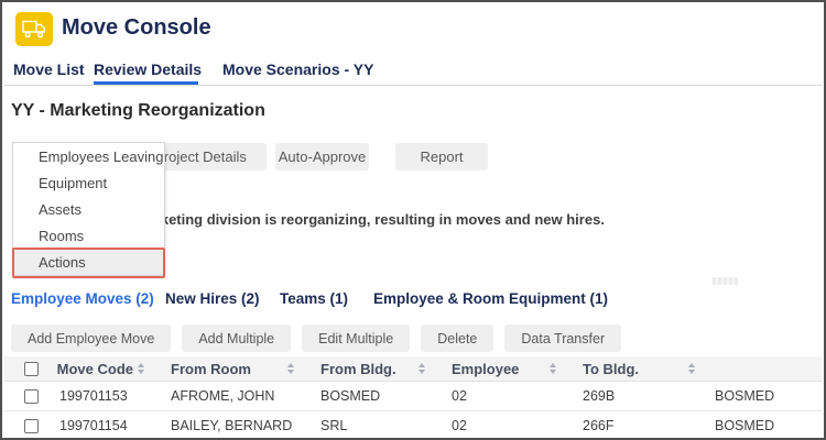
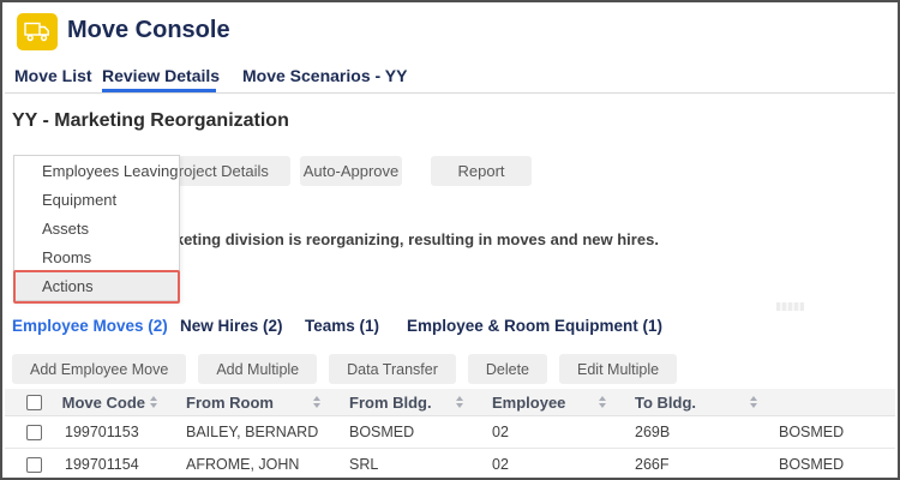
  Move Console
  Move List
  Review Details
  Move Scenarios - YY
  YY - Marketing Reorganization
  roject Details
  Auto-Approve
  Report
  eting division is reorganizing, resulting in moves and new hires.
  Employees Leaving
  Equipment
  Assets
  Rooms
  Actions
  Employee Moves (2)
  New Hires (2)
  Teams (1)
  Employee & Room Equipment (1)
  Add Employee Move
  Add Multiple
- Edit Multiple
+ Data Transfer
  Delete
- Data Transfer
+ Edit Multiple
  Move Code
  From Room
  From Bldg.
  Employee
  To Bldg.
  199701153
- AFROME, JOHN
+ BAILEY, BERNARD
  BOSMED
  02
  269B
  BOSMED
  199701154
- BAILEY, BERNARD
+ AFROME, JOHN
  SRL
  02
  266F
  BOSMED
